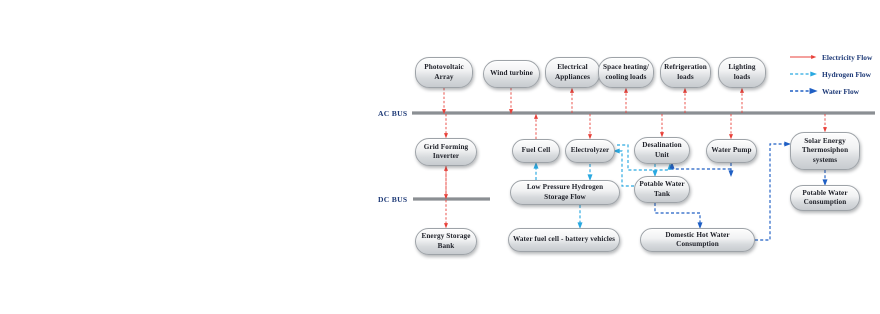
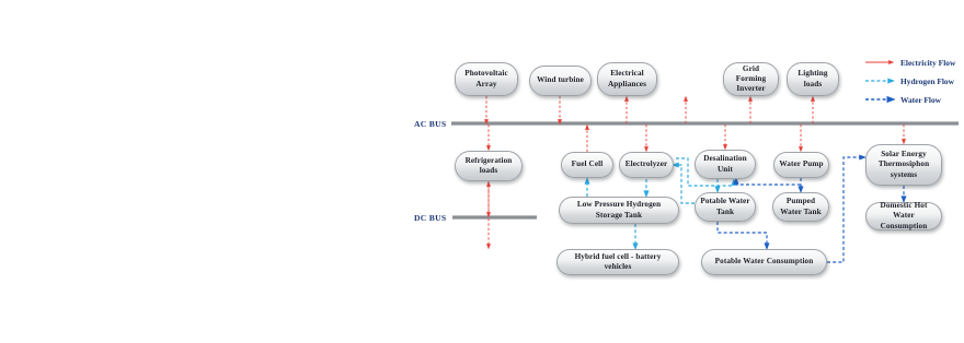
  AC BUS
  DC BUS
  Photovoltaic Array
  Wind turbine
  Electrical Appliances
- Space heating/ cooling loads
- Refrigeration loads
+ Grid Forming Inverter
  Lighting loads
- Grid Forming Inverter
+ Refrigeration loads
  Fuel Cell
  Electrolyzer
  Desalination Unit
  Water Pump
  Solar Energy Thermosiphon systems
- Low Pressure Hydrogen Storage Flow
+ Low Pressure Hydrogen Storage Tank
  Potable Water Tank
+ Pumped Water Tank
- Potable Water Consumption
+ Domestic Hot Water Consumption
- Energy Storage Bank
- Water fuel cell - battery vehicles
+ Hybrid fuel cell - battery vehicles
- Domestic Hot Water Consumption
+ Potable Water Consumption
  Electricity Flow
  Hydrogen Flow
  Water Flow
